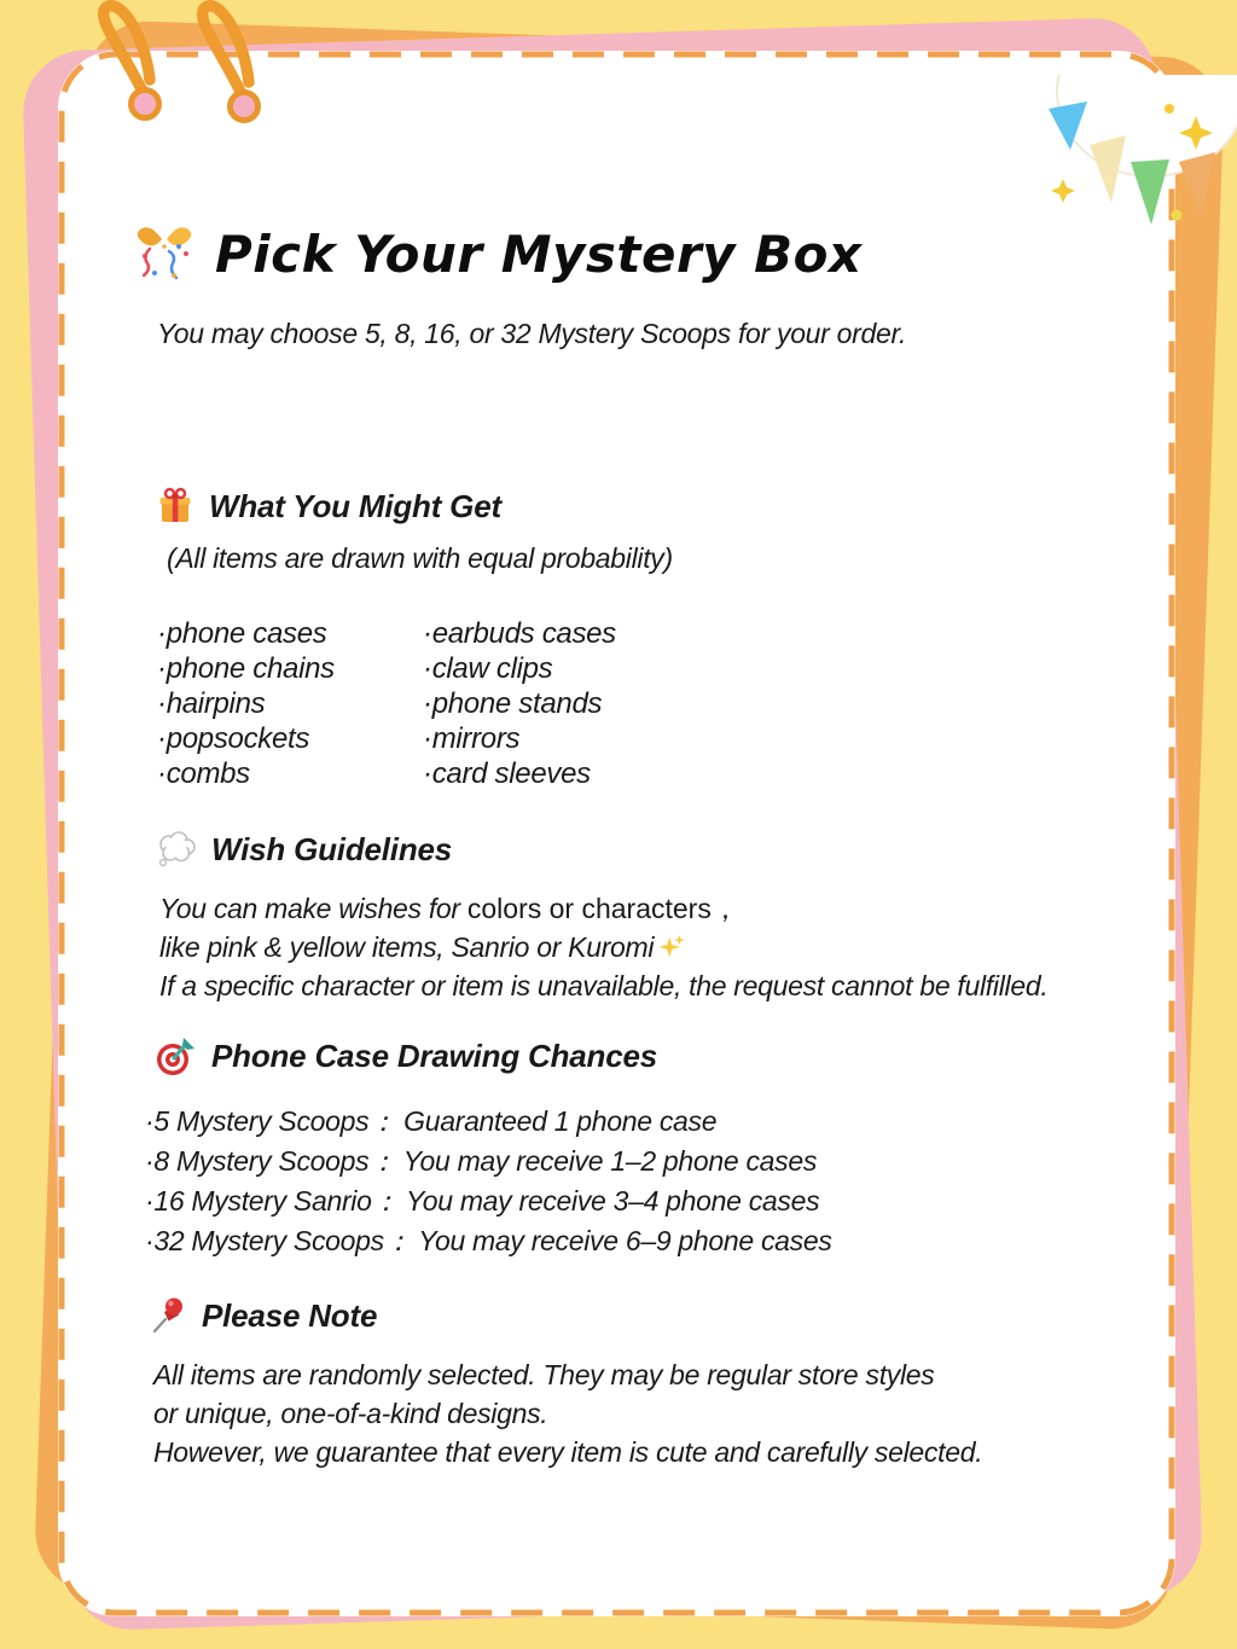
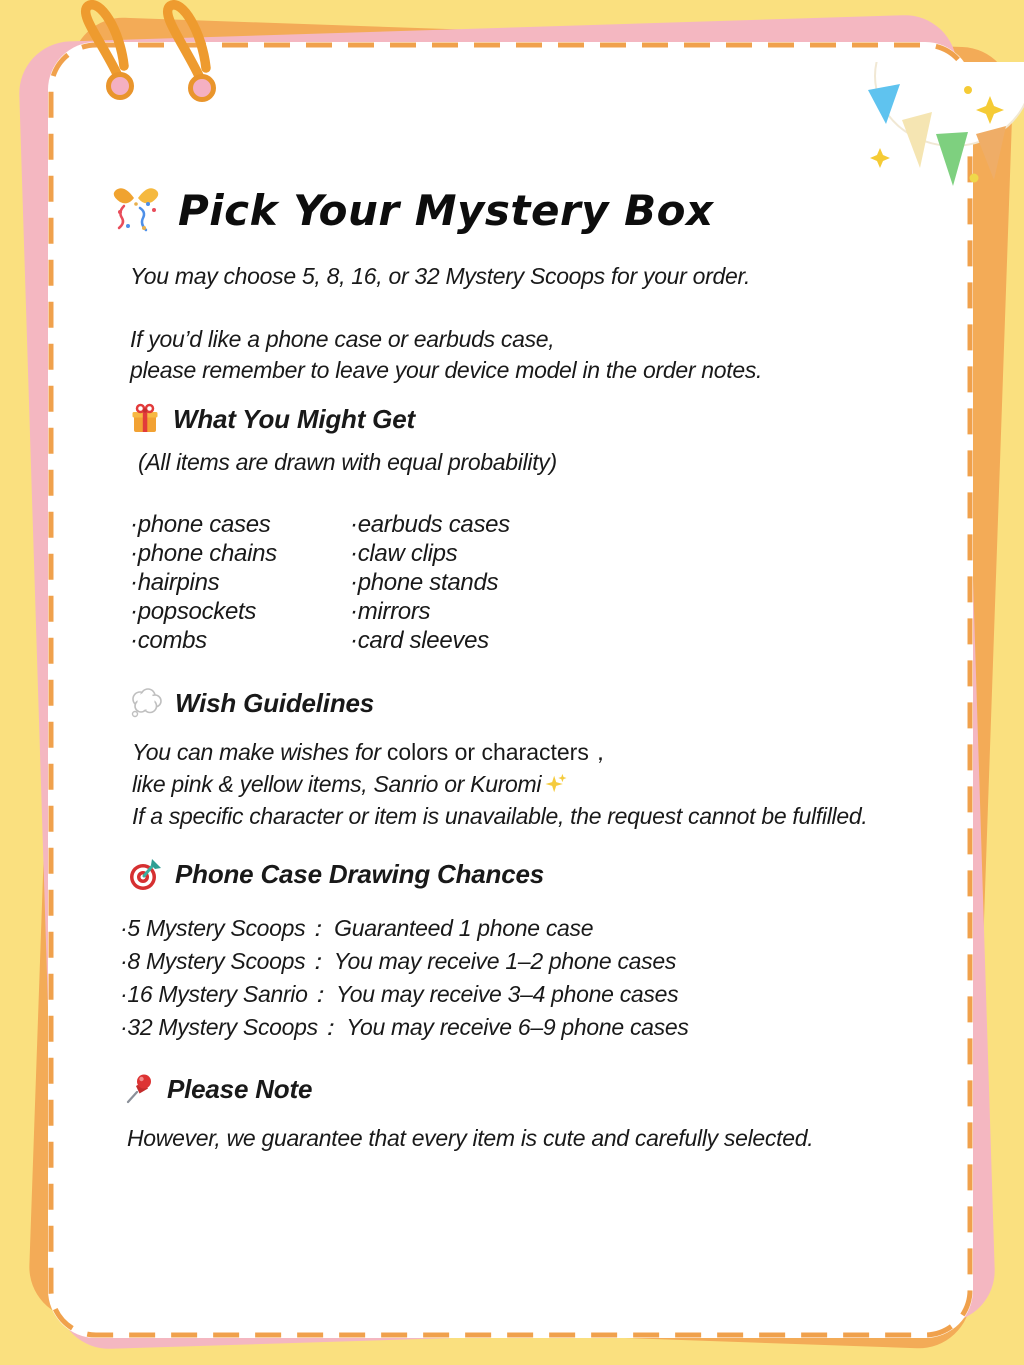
  Pick Your Mystery Box
  You may choose 5, 8, 16, or 32 Mystery Scoops for your order.
+ If you’d like a phone case or earbuds case,
+ please remember to leave your device model in the order notes.
  What You Might Get
  (All items are drawn with equal probability)
  ·phone cases
  ·phone chains
  ·hairpins
  ·popsockets
  ·combs
  ·earbuds cases
  ·claw clips
  ·phone stands
  ·mirrors
  ·card sleeves
  Wish Guidelines
  You can make wishes for colors or characters，
  like pink & yellow items, Sanrio or Kuromi
  If a specific character or item is unavailable, the request cannot be fulfilled.
  Phone Case Drawing Chances
  ·5 Mystery Scoops： Guaranteed 1 phone case
  ·8 Mystery Scoops： You may receive 1–2 phone cases
  ·16 Mystery Sanrio： You may receive 3–4 phone cases
  ·32 Mystery Scoops： You may receive 6–9 phone cases
  Please Note
- All items are randomly selected. They may be regular store styles
- or unique, one-of-a-kind designs.
  However, we guarantee that every item is cute and carefully selected.
